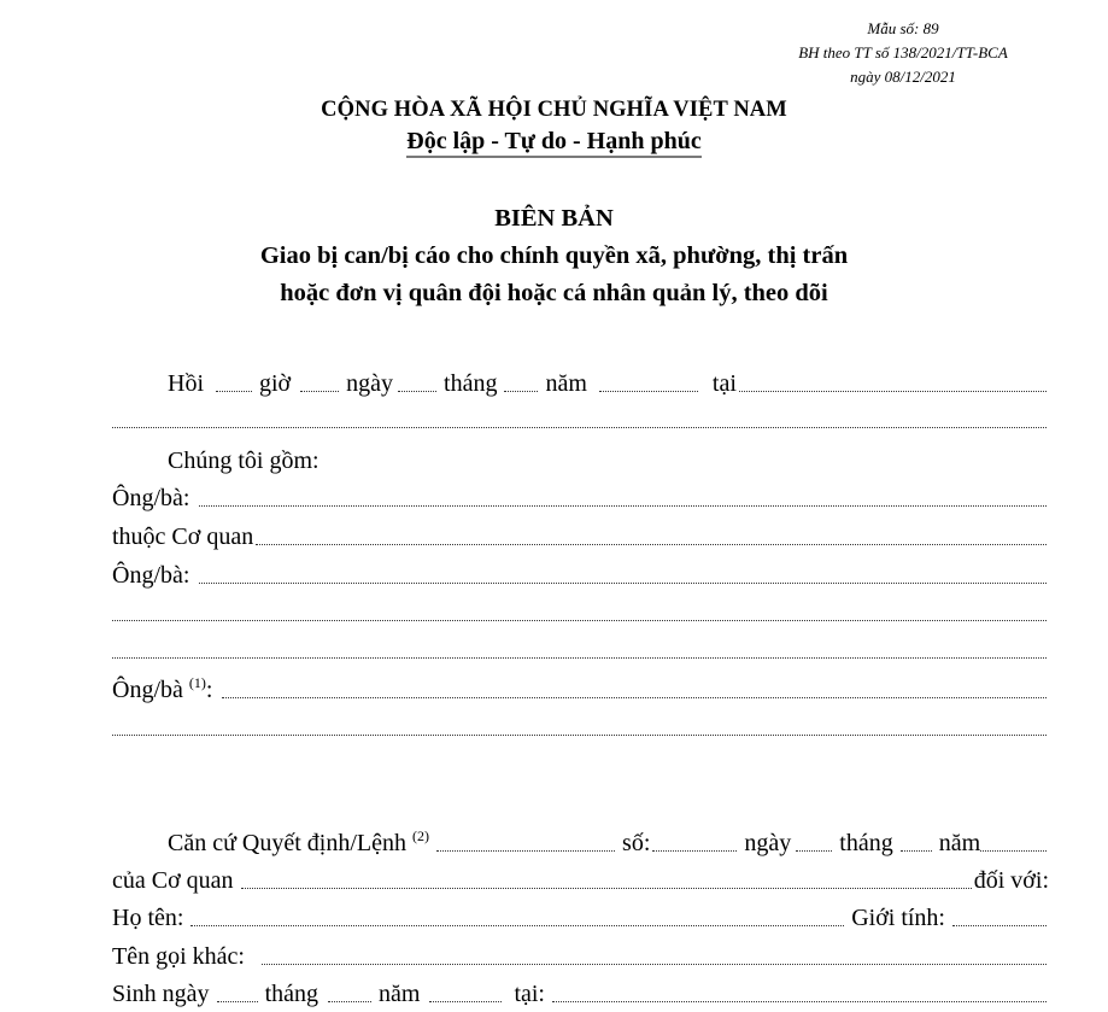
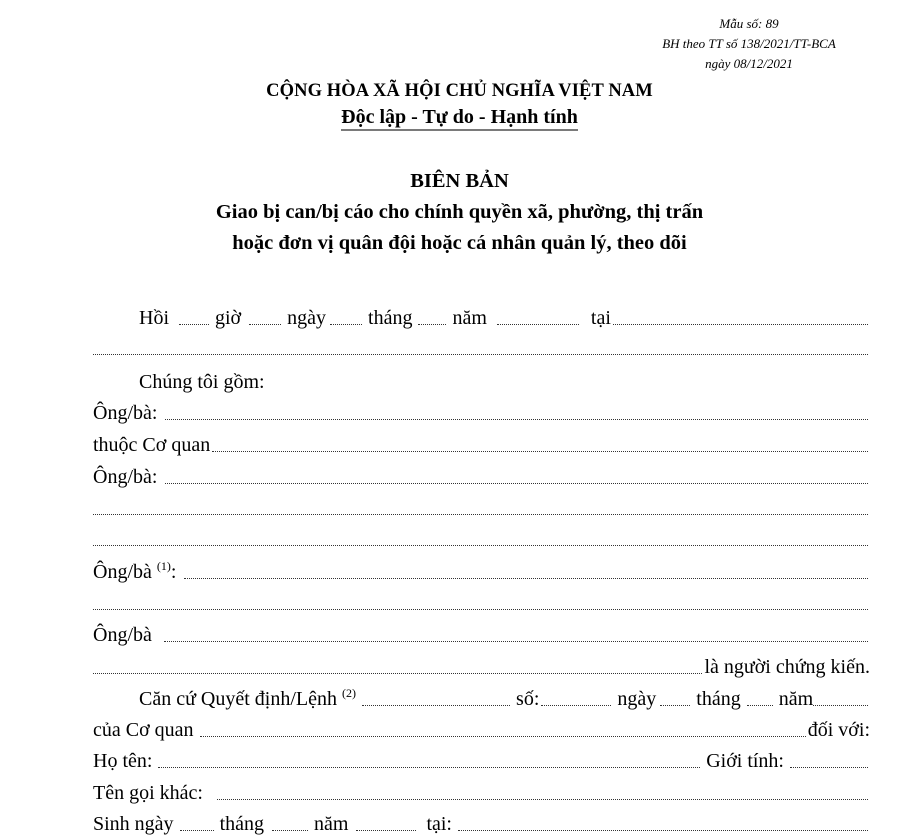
  Mẫu số: 89
  BH theo TT số 138/2021/TT-BCA
  ngày 08/12/2021
  CỘNG HÒA XÃ HỘI CHỦ NGHĨA VIỆT NAM
- Độc lập - Tự do - Hạnh phúc
+ Độc lập - Tự do - Hạnh tính
  BIÊN BẢN
  Giao bị can/bị cáo cho chính quyền xã, phường, thị trấn
  hoặc đơn vị quân đội hoặc cá nhân quản lý, theo dõi
  Hồi
  giờ
  ngày
  tháng
  năm
  tại
  Chúng tôi gồm:
  Ông/bà:
  thuộc Cơ quan
  Ông/bà:
  Ông/bà (1):
+ Ông/bà
+ là người chứng kiến.
  Căn cứ Quyết định/Lệnh (2)
  số:
  ngày
  tháng
  năm
  của Cơ quan
  đối với:
  Họ tên:
  Giới tính:
  Tên gọi khác:
  Sinh ngày
  tháng
  năm
  tại:
